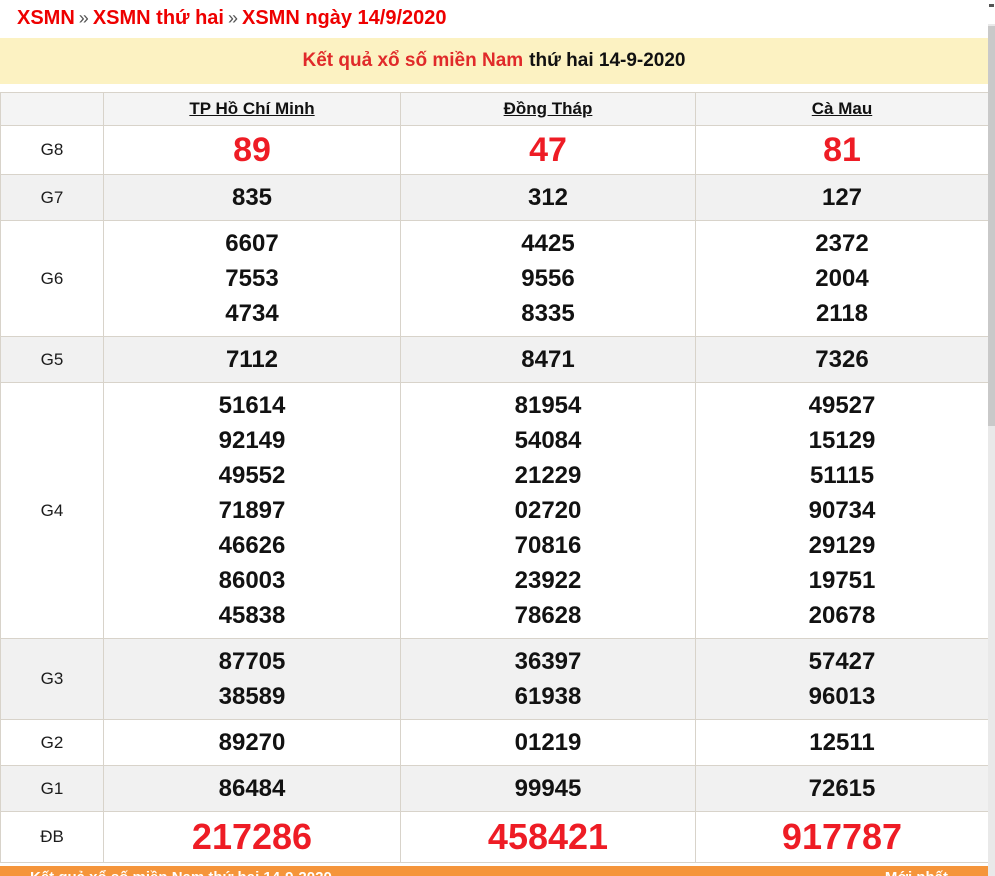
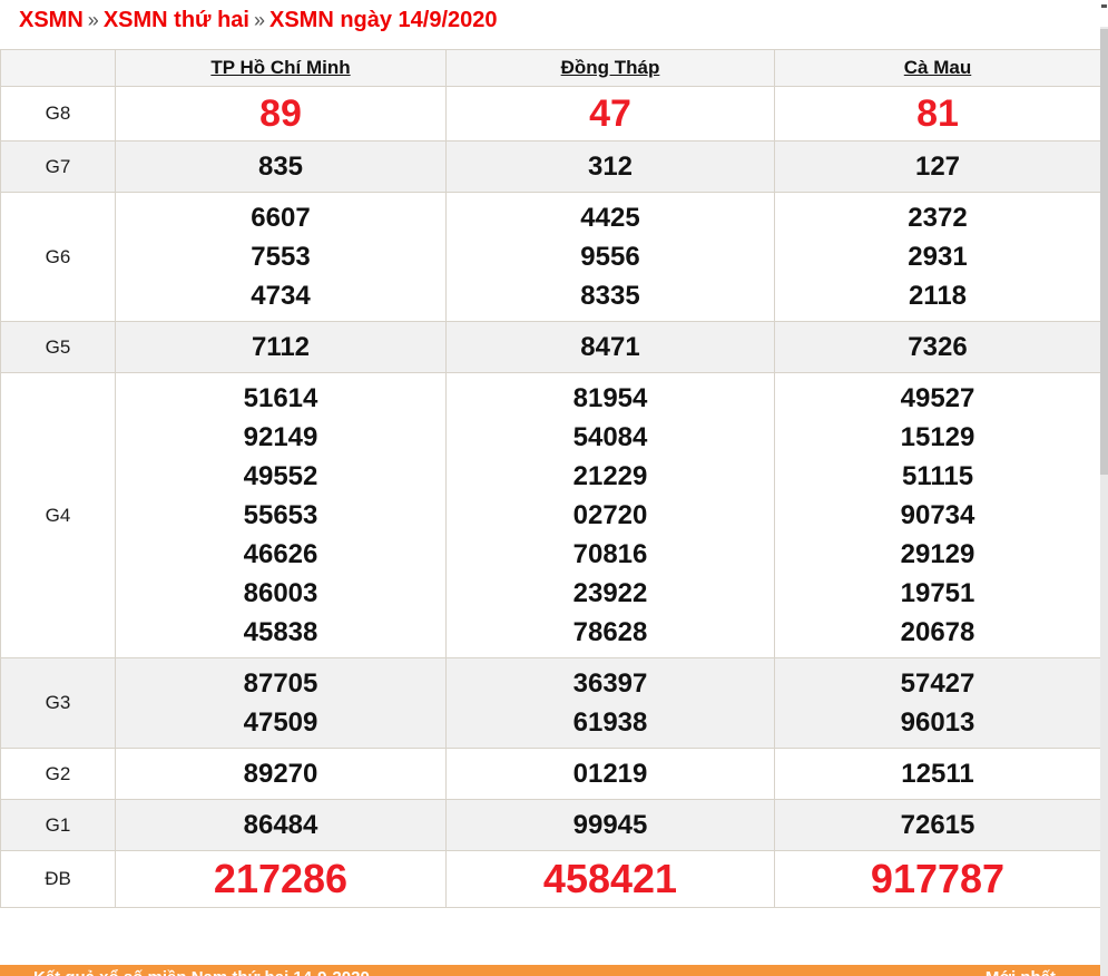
  XSMN » XSMN thứ hai » XSMN ngày 14/9/2020
- Kết quả xổ số miền Nam
- thứ hai 14-9-2020
  	TP Hồ Chí Minh	Đồng Tháp	Cà Mau
  G8	89	47	81
  G7	835	312	127
- G6	660775534734	442595568335	237220042118
+ G6	660775534734	442595568335	237229312118
  G5	7112	8471	7326
- G4	51614921494955271897466268600345838	81954540842122902720708162392278628	49527151295111590734291291975120678
+ G4	51614921494955255653466268600345838	81954540842122902720708162392278628	49527151295111590734291291975120678
- G3	8770538589	3639761938	5742796013
+ G3	8770547509	3639761938	5742796013
  G2	89270	01219	12511
  G1	86484	99945	72615
  ĐB	217286	458421	917787
